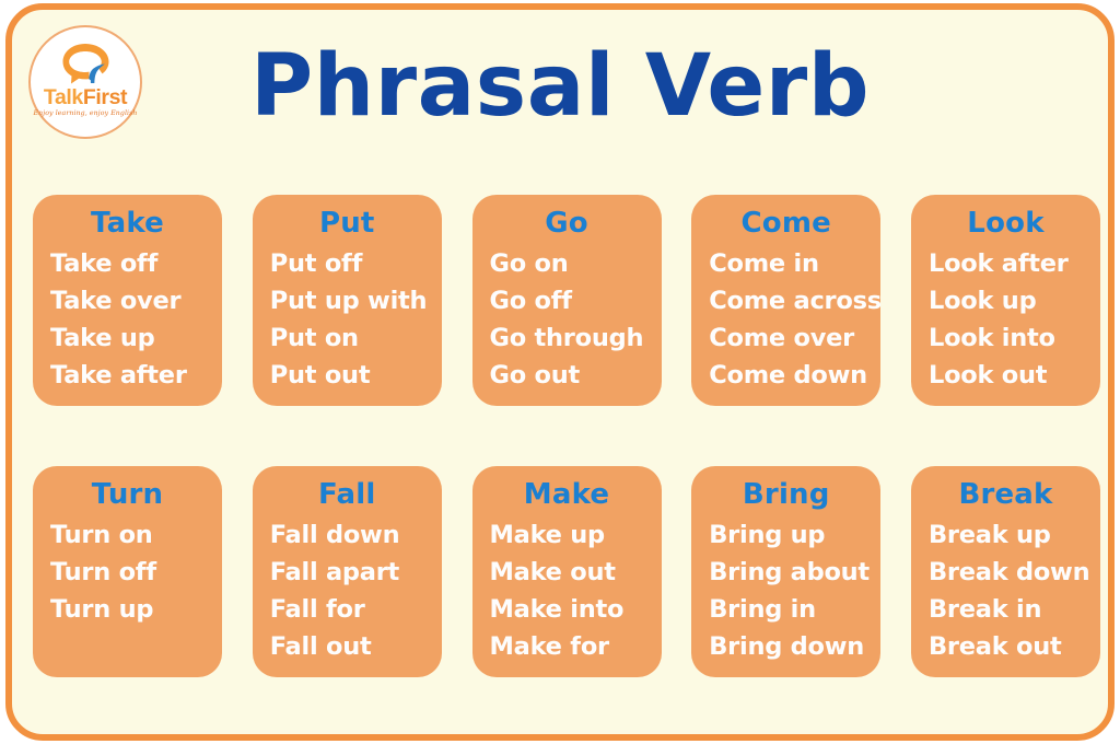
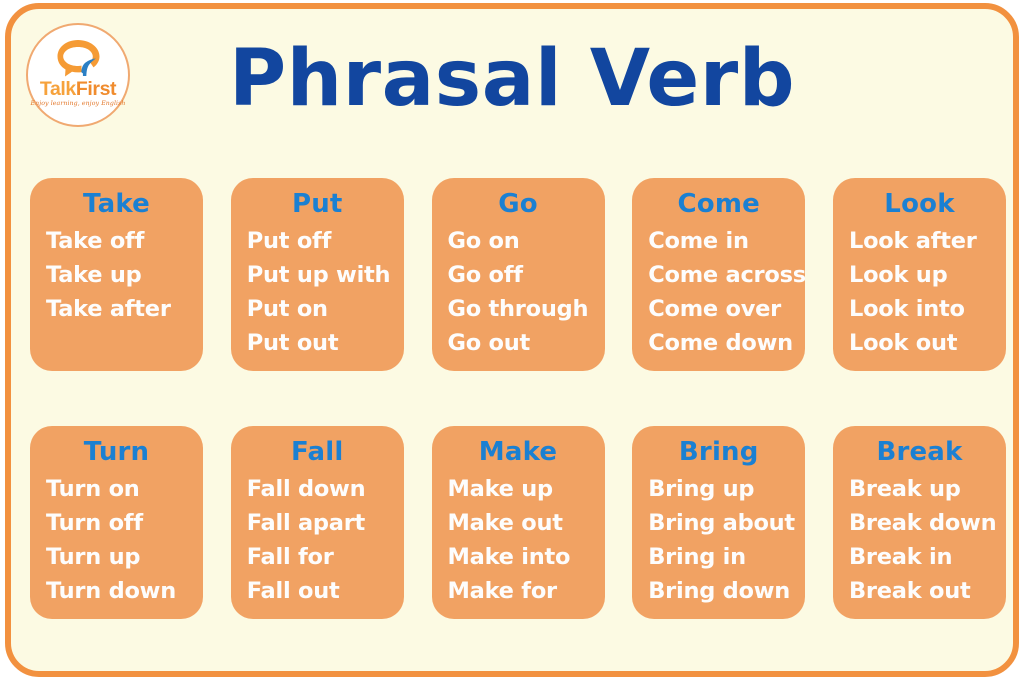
  TalkFirst
  Phrasal Verb
  Take
  Take off
- Take over
  Take up
  Take after
  Put
  Put off
  Put up with
  Put on
  Put out
  Go
  Go on
  Go off
  Go through
  Go out
  Come
  Come in
  Come across
  Come over
  Come down
  Look
  Look after
  Look up
  Look into
  Look out
  Turn
  Turn on
  Turn off
  Turn up
+ Turn down
  Fall
  Fall down
  Fall apart
  Fall for
  Fall out
  Make
  Make up
  Make out
  Make into
  Make for
  Bring
  Bring up
  Bring about
  Bring in
  Bring down
  Break
  Break up
  Break down
  Break in
  Break out
